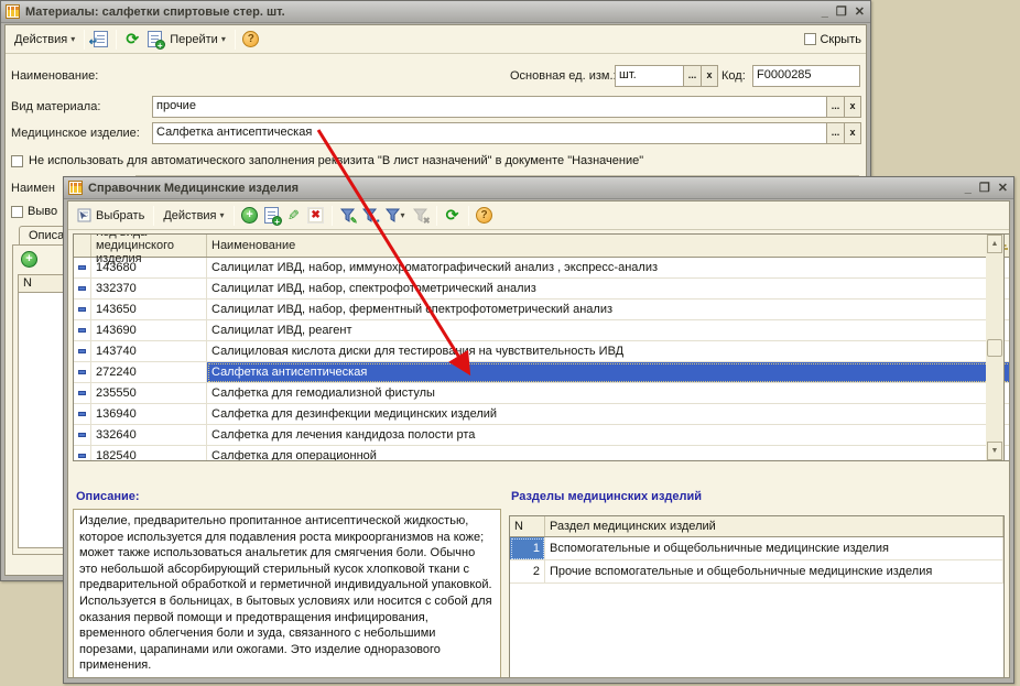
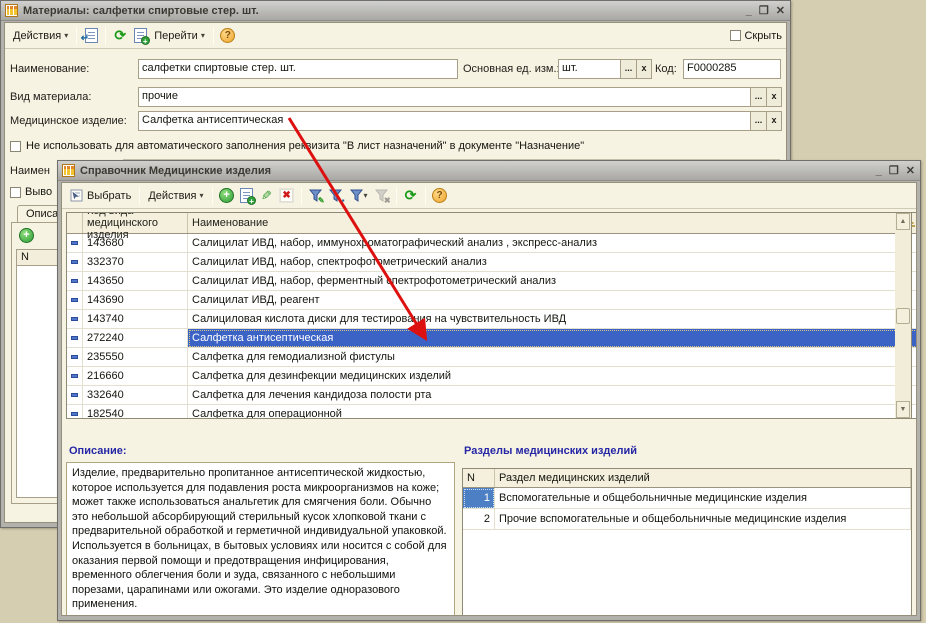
  Материалы: салфетки спиртовые стер. шт.
  _
  ❒
  ✕
  Действия
  ▾
  ↵
  ⟳
  +
  Перейти
  ▾
  ?
  Скрыть
  Наименование:
+ салфетки спиртовые стер. шт.
  Основная ед. изм.
  шт.
  ...
  x
  Код:
  F0000285
  Вид материала:
  прочие
  ...
  x
  Медицинское изделие:
  Салфетка антисептическая
  ...
  x
  Не использовать для автоматического заполнения реквизита "В лист назначений" в документе "Назначение"
  Наимен
  Выво
  Описа
  +
  N
  Справочник Медицинские изделия
  _
  ❒
  ✕
  Выбрать
  Действия
  ▾
  +
  +
  ✖
  ✎
  ▪
  ▾
  ✖
  ⟳
  ?
  Наименование
  143680
  Салицилат ИВД, набор, иммунохроматографический анализ , экспресс-анализ
  332370
  Салицилат ИВД, набор, спектрофотметрический анализ
  143650
  Салицилат ИВД, набор, ферментныйпектрофотометрический анализ
  143690
  Салицилат ИВД, реагент
  143740
  Салициловая кислота диски для тестирования на чувствительность ИВД
  272240
  Салфетка антисептическая
  235550
  Салфетка для гемодиализной фистулы
- 136940
+ 216660
  Салфетка для дезинфекции медицинских изделий
  332640
  Салфетка для лечения кандидоза полости рта
  182540
  Салфетка для операционной
  Описание:
  Изделие, предварительно пропитанное антисептической жидкостью, которое используется для подавления роста микроорганизмов на коже; может также использоваться анальгетик для смягчения боли. Обычно это небольшой абсорбирующий стерильный кусок хлопковой ткани с предварительной обработкой и герметичной индивидуальной упаковкой. Используется в больницах, в бытовых условиях или носится с собой для оказания первой помощи и предотвращения инфицирования, временного облегчения боли и зуда, связанного с небольшими порезами, царапинами или ожогами. Это изделие одноразового применения.
  Разделы медицинских изделий
  N
  Раздел медицинских изделий
  1
  Вспомогательные и общебольничные медицинские изделия
  2
  Прочие вспомогательные и общебольничные медицинские изделия
